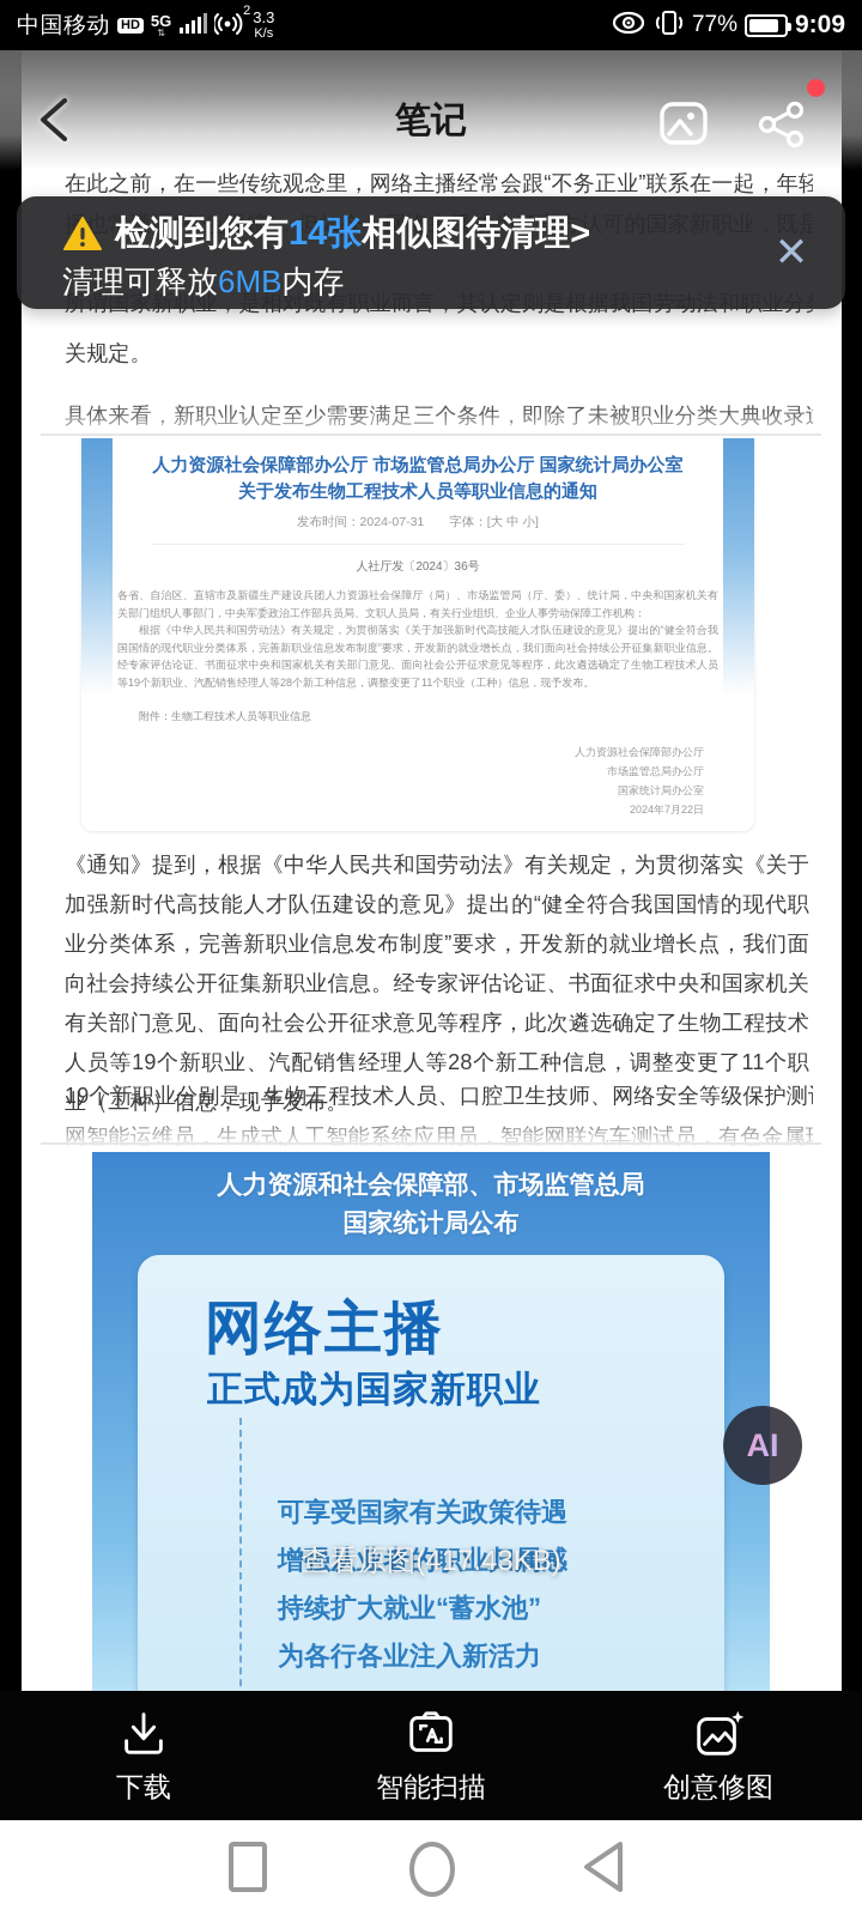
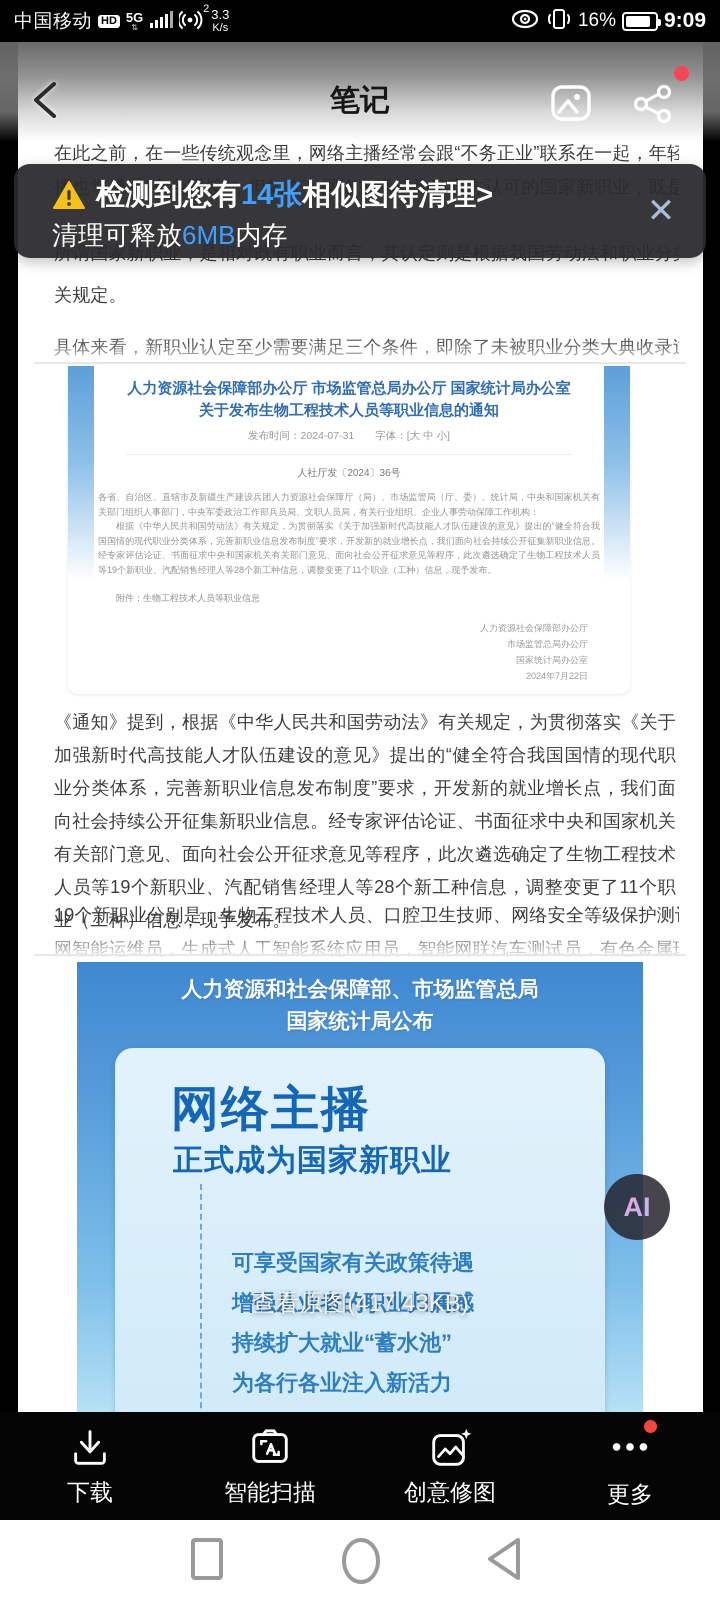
  中国移动
  HD
  5G
  ⇅
  2
  3.3
  K/s
- 77%
+ 16%
  9:09
  在此之前，在一些传统观念里，网络主播经常会跟“不务正业”联系在一起，年轻
  关规定。
  人力资源社会保障部办公厅 市场监管总局办公厅 国家统计局办公室关于发布生物工程技术人员等职业信息的通知
  发布时间：2024-07-31 字体：[大 中 小]
  人社厅发〔2024〕36号
  各省、自治区、直辖市及新疆生产建设兵团人力资源社会保障厅（局）、市场监管局（厅、委）、统计局，中央和国家机关有关部门组织人事部门，中央军委政治工作部兵员局、文职人员局，有关行业组织、企业人事劳动保障工作机构：
  根据《中华人民共和国劳动法》有关规定，为贯彻落实《关于加强新时代高技能人才队伍建设的意见》提出的“健全符合我国国情的现代职业分类体系，完善新职业信息发布制度”要求，开发新的就业增长点，我们面向社会持续公开征集新职业信息。经专家评估论证、书面征求中央和国家机关有关部门意见、面向社会公开征求意见等程序，此次遴选确定了生物工程技术人员等19个新职业、汽配销售经理人等28个新工种信息，调整变更了11个职业（工种）信息，现予发布。
  附件：生物工程技术人员等职业信息
  人力资源社会保障部办公厅
  市场监管总局办公厅
  国家统计局办公室
  2024年7月22日
  《通知》提到，根据《中华人民共和国劳动法》有关规定，为贯彻落实《关于加强新时代高技能人才队伍建设的意见》提出的“健全符合我国国情的现代职业分类体系，完善新职业信息发布制度”要求，开发新的就业增长点，我们面向社会持续公开征集新职业信息。经专家评估论证、书面征求中央和国家机关有关部门意见、面向社会公开征求意见等程序，此次遴选确定了生物工程技术人员等19个新职业、汽配销售经理人等28个新工种信息，调整变更了11个职业（工种）信息，现予发布。
  19个新职业分别是：生物工程技术人员、口腔卫生技师、网络安全等级保护测
  人力资源和社会保障部、市场监管总局
  国家统计局公布
  网络主播
  正式成为国家新职业
  可享受国家有关政策待遇
  增强从业者的职业归属感
  持续扩大就业“蓄水池”
  为各行各业注入新活力
  笔记
  检测到您有14张相似图待清理>
  清理可释放6MB内存
  ✕
  查看原图(417.43KB)
  AI
  下载
  智能扫描
  创意修图
+ 更多
